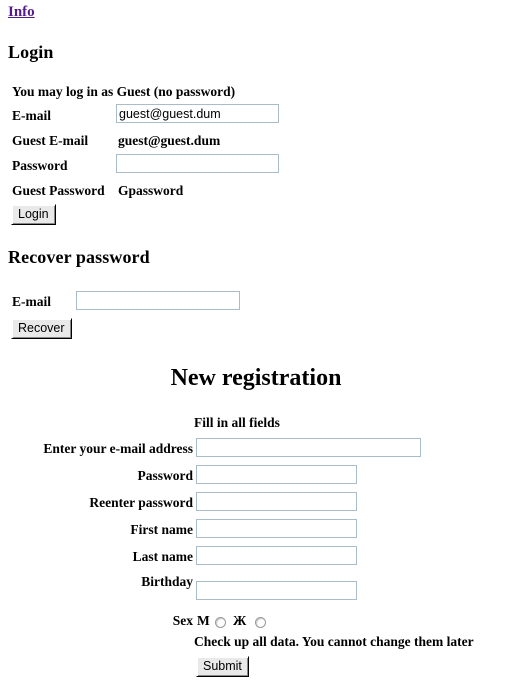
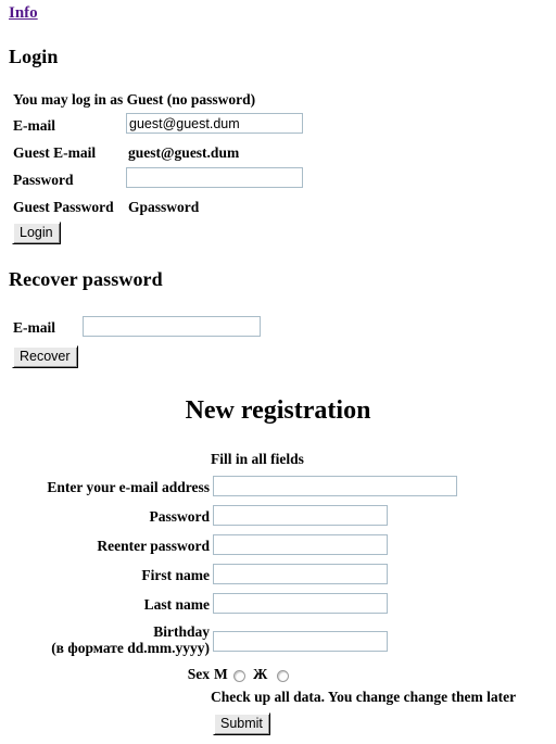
  Info
  Login
  You may log in as Guest (no password)
  E-mail
  guest@guest.dum
  Guest E-mail
  guest@guest.dum
  Password
  Guest Password
  Gpassword
  Login
  Recover password
  E-mail
  Recover
  New registration
  Fill in all fields
  Enter your e-mail address
  Password
  Reenter password
  First name
  Last name
  Birthday
+ (в формате dd.mm.yyyy)
  Sex
  М
  Ж
- Check up all data. You cannot change them later
+ Check up all data. You change change them later
  Submit
